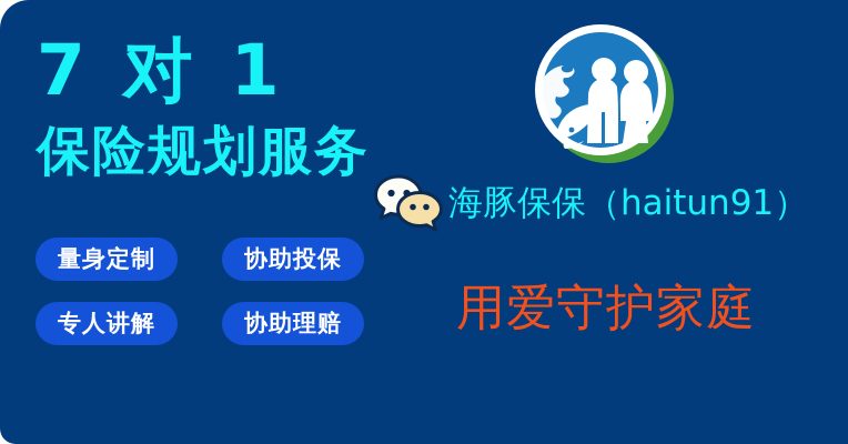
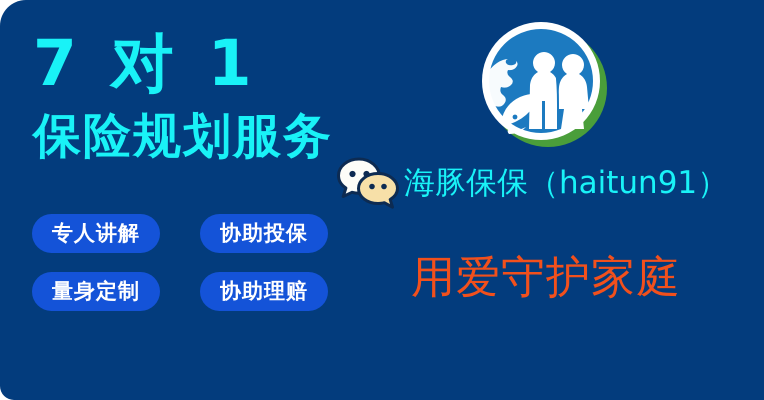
  7 对 1
  保险规划服务
- 量身定制
+ 专人讲解
  协助投保
- 专人讲解
+ 量身定制
  协助理赔
  海豚保保（haitun91）
  用爱守护家庭
